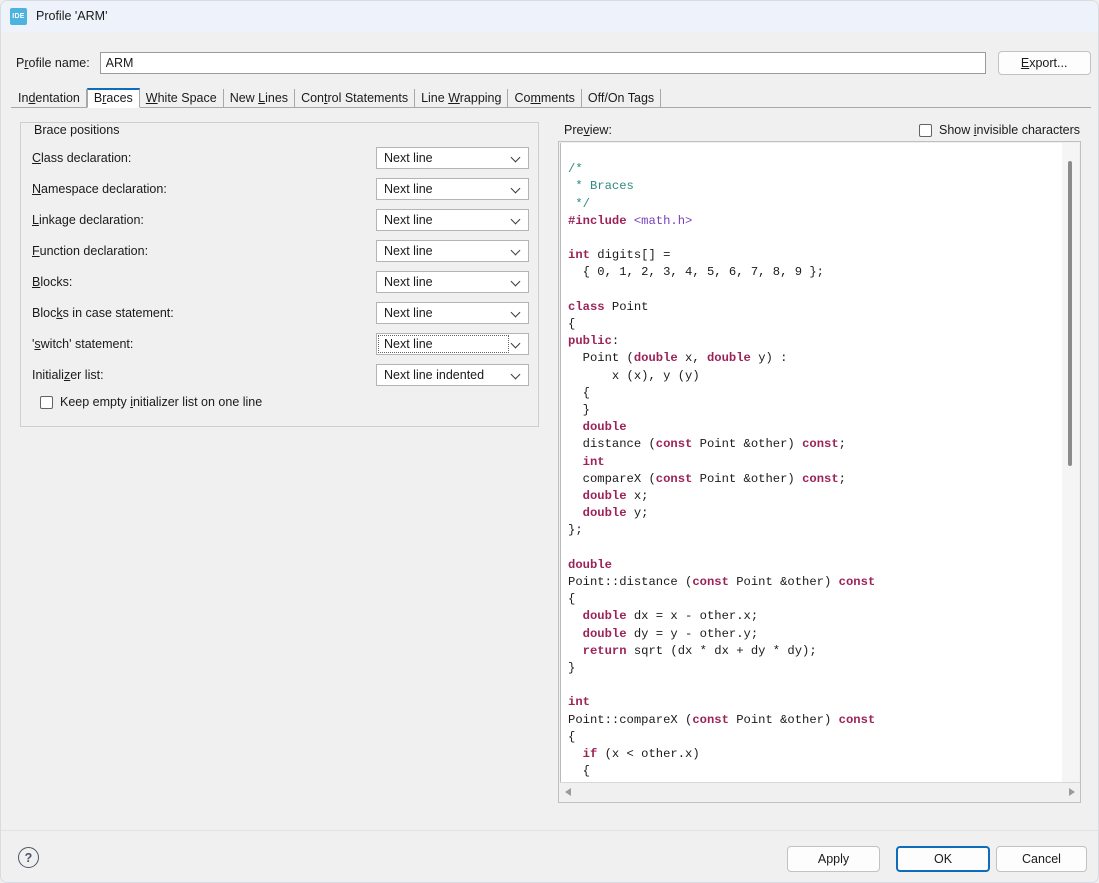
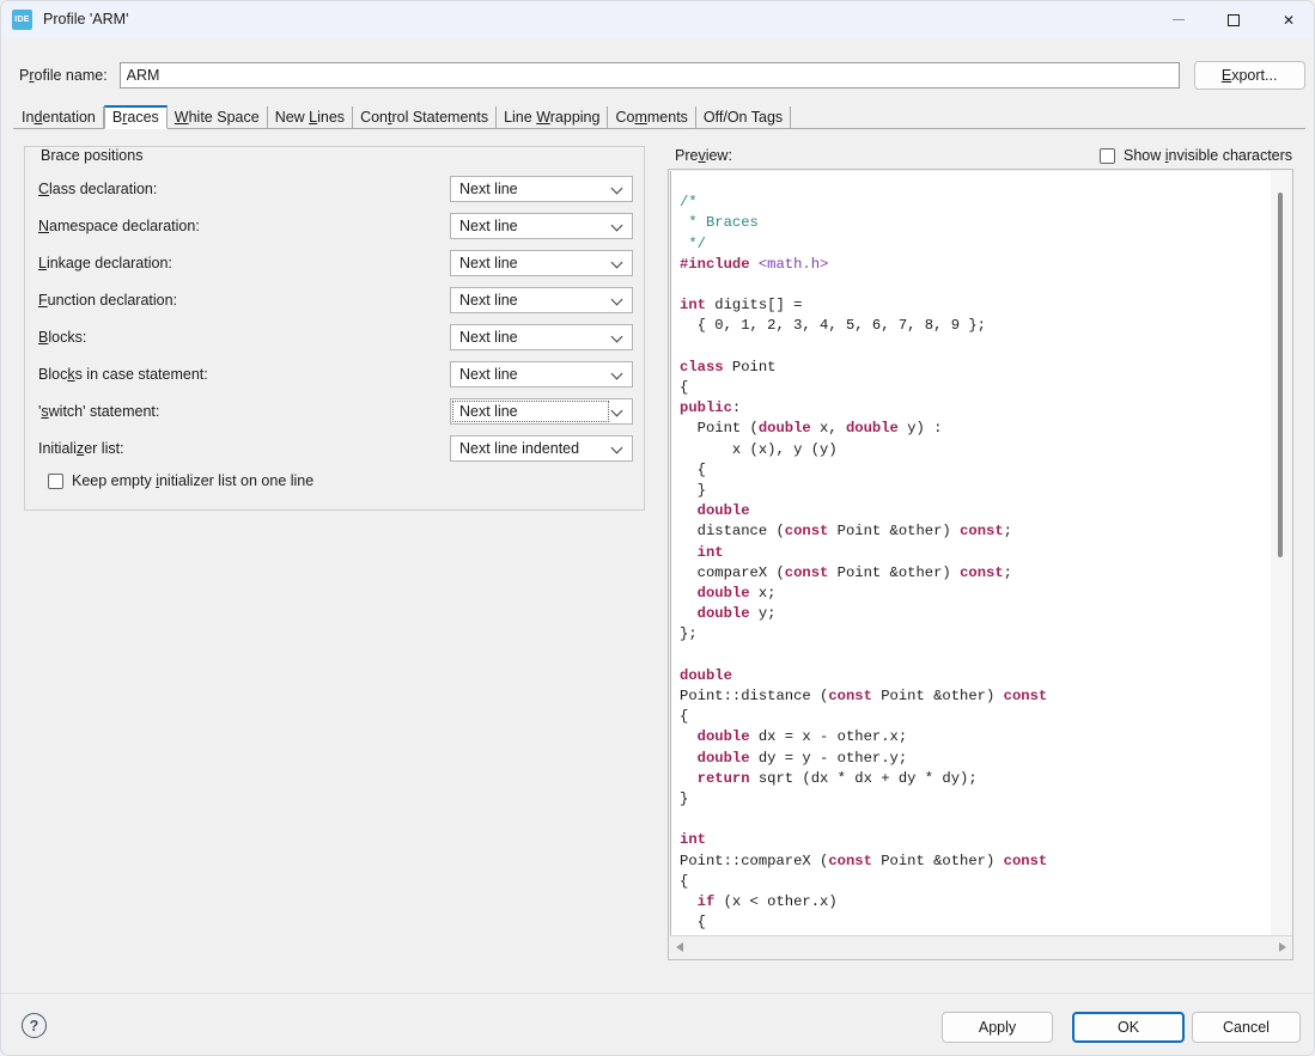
  Profile 'ARM'
+ ✕
  Profile name:
  ARM
  Export...
  Indentation
  Braces
  White Space
  New Lines
  Control Statements
  Line Wrapping
  Comments
  Off/On Tags
  Brace positions
  Class declaration:
  Next line
  Namespace declaration:
  Next line
  Linkage declaration:
  Next line
  Function declaration:
  Next line
  Blocks:
  Next line
  Blocks in case statement:
  Next line
  'switch' statement:
  Next line
  Initializer list:
  Next line indented
  Keep empty initializer list on one line
  Preview:
  Show invisible characters
  /* * Braces */ #include <math.h> int digits[] =
  { 0, 1, 2, 3, 4, 5, 6, 7, 8, 9 };
  class Point
  {
  public:
  Point (double x, double y) :
  x (x), y (y)
  {
  }
  double
  distance (const Point &other) const;
  int
  compareX (const Point &other) const;
  double x;
  double y;
  };
  double
  Point::distance (const Point &other) const
  {
  double dx = x - other.x;
  double dy = y - other.y;
  return sqrt (dx * dx + dy * dy);
  }
  int
  Point::compareX (const Point &other) const
  {
  if (x < other.x)
  {
  ?
  Apply
  OK
  Cancel
